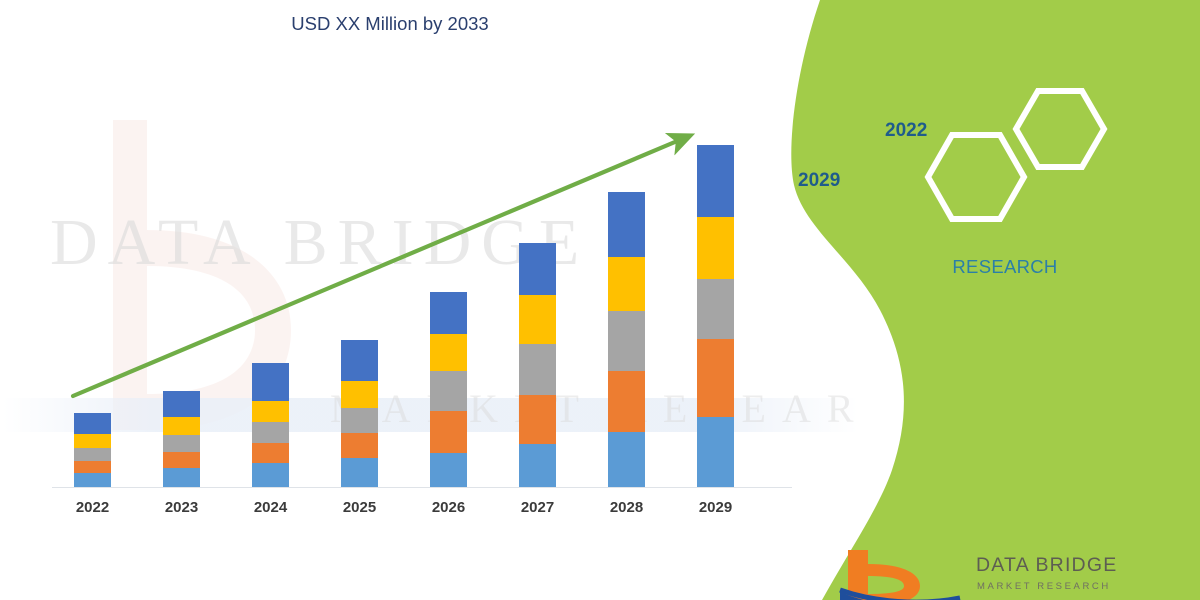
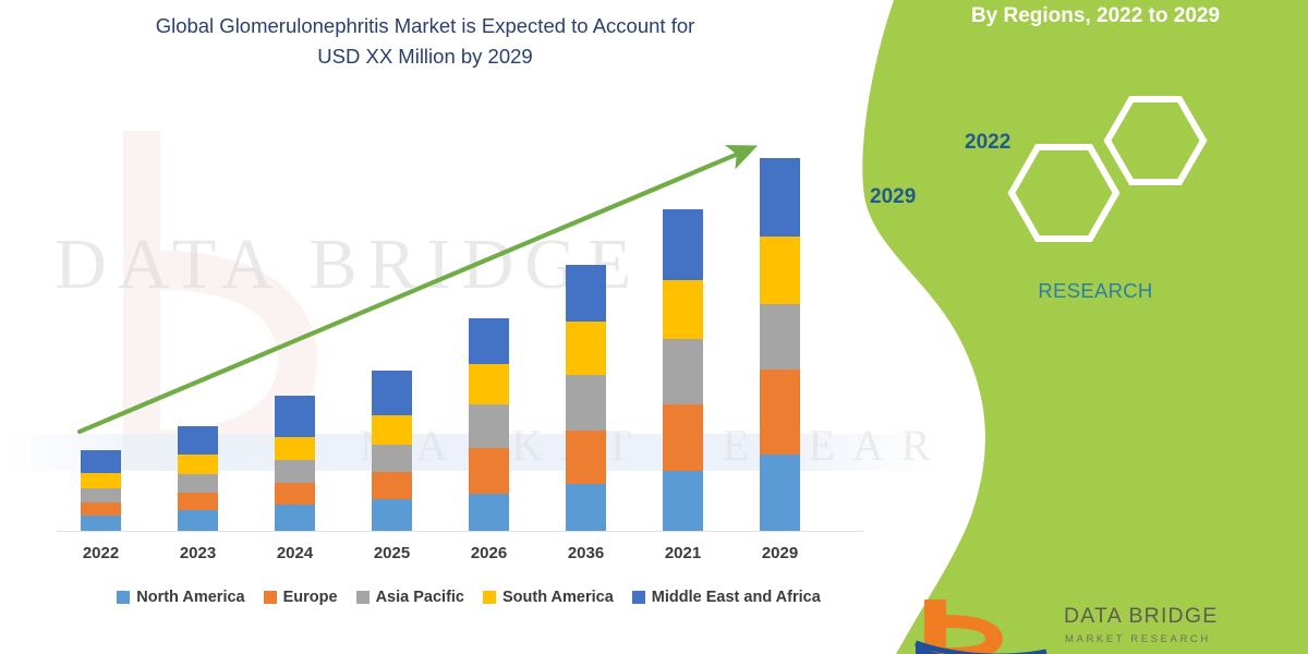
  DATA BRIDGE
+ Global Glomerulonephritis Market is Expected to Account for
- USD XX Million by 2033
+ USD XX Million by 2029
  2022
  2023
  2024
  2025
  2026
- 2027
+ 2036
- 2028
+ 2021
  2029
+ North America
+ Europe
+ Asia Pacific
+ South America
+ Middle East and Africa
+ By Regions, 2022 to 2029
  2022
  2029
  RESEARCH
  DATA BRIDGE
  MARKET RESEARCH
